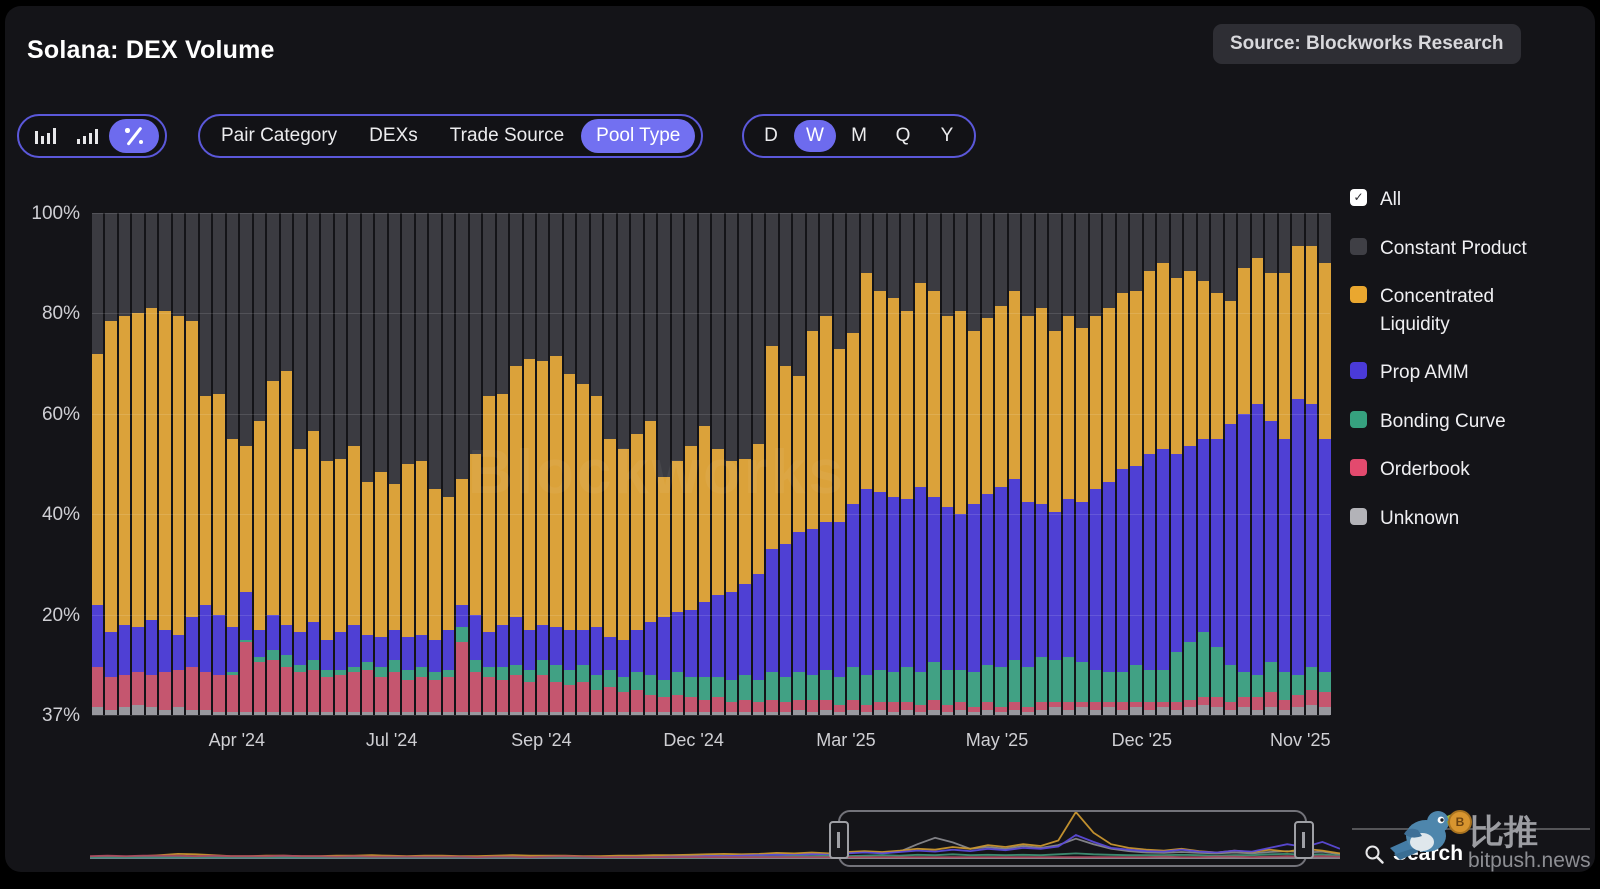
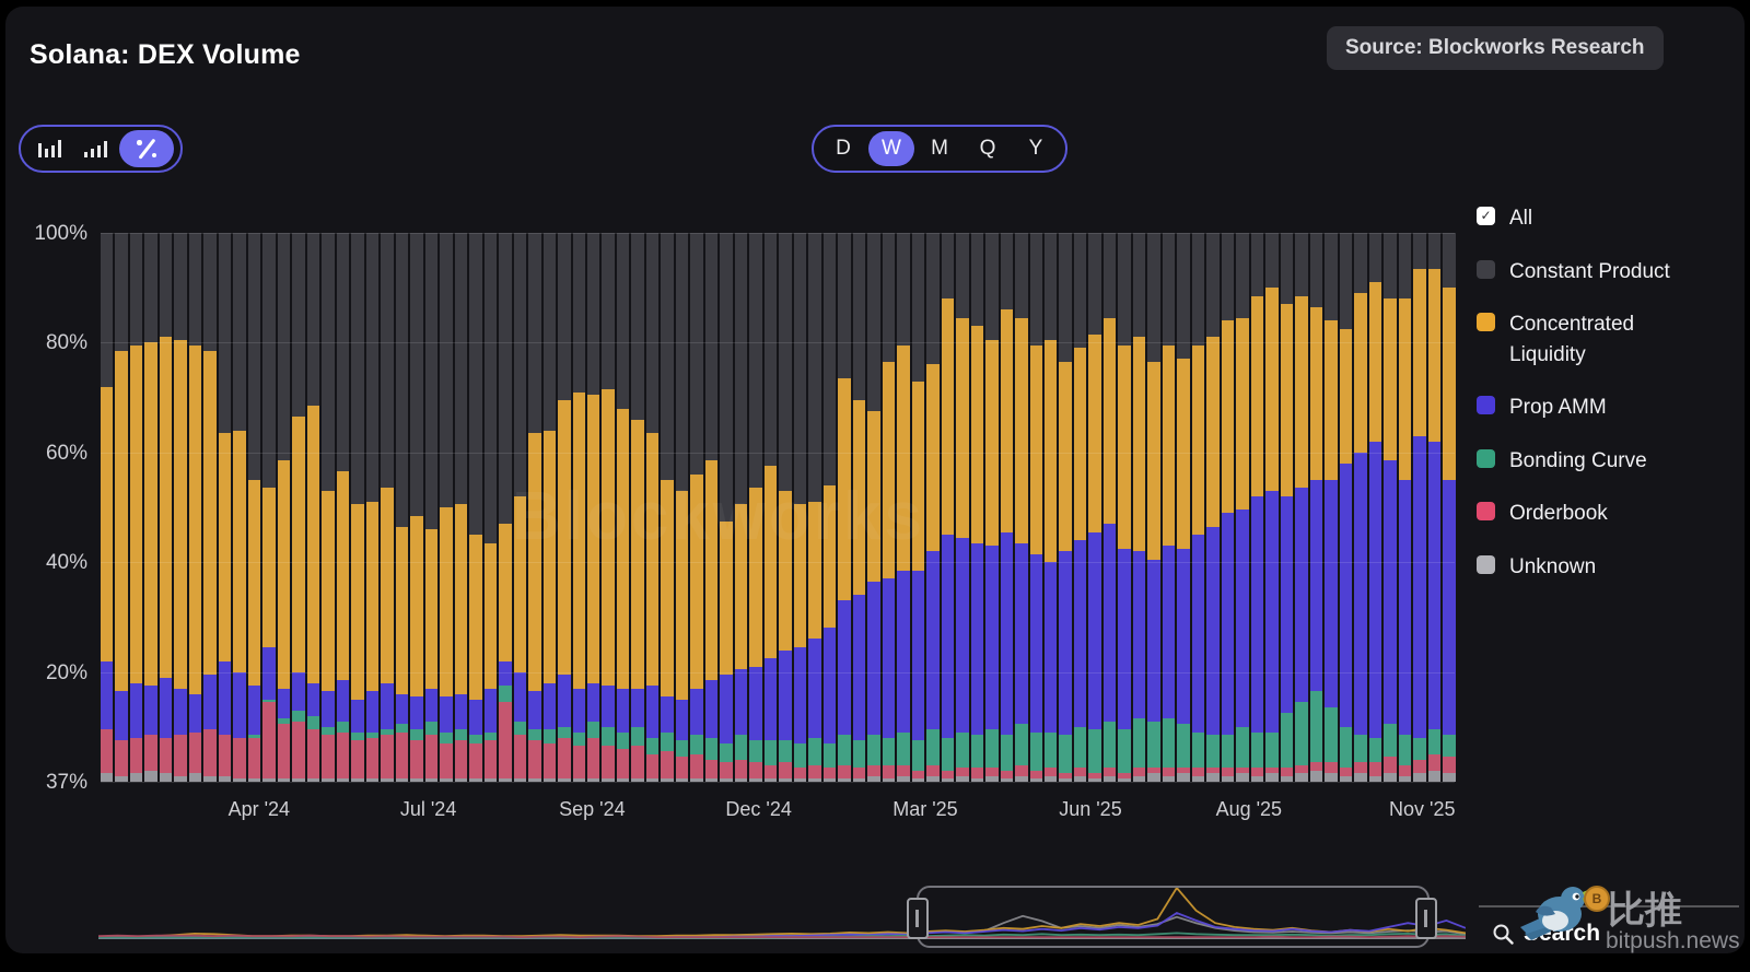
  Solana: DEX Volume
  Source: Blockworks Research
- Pair Category
- DEXs
- Trade Source
- Pool Type
  D
  W
  M
  Q
  Y
  100%
  80%
  60%
  40%
  20%
  37%
  Blockworks
  Apr '24
  Jul '24
  Sep '24
  Dec '24
  Mar '25
- May '25
+ Jun '25
- Dec '25
+ Aug '25
  Nov '25
  ✓
  All
  Constant Product
  Concentrated Liquidity
  Prop AMM
  Bonding Curve
  Orderbook
  Unknown
  B
  比推
  bitpush.news
